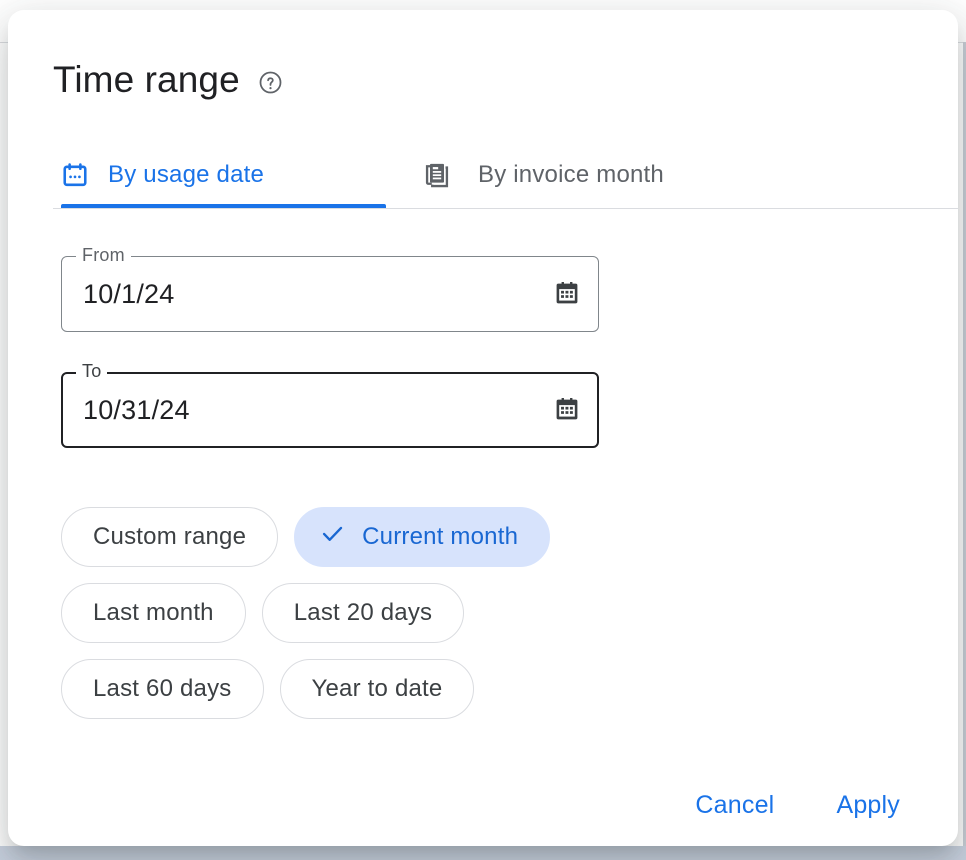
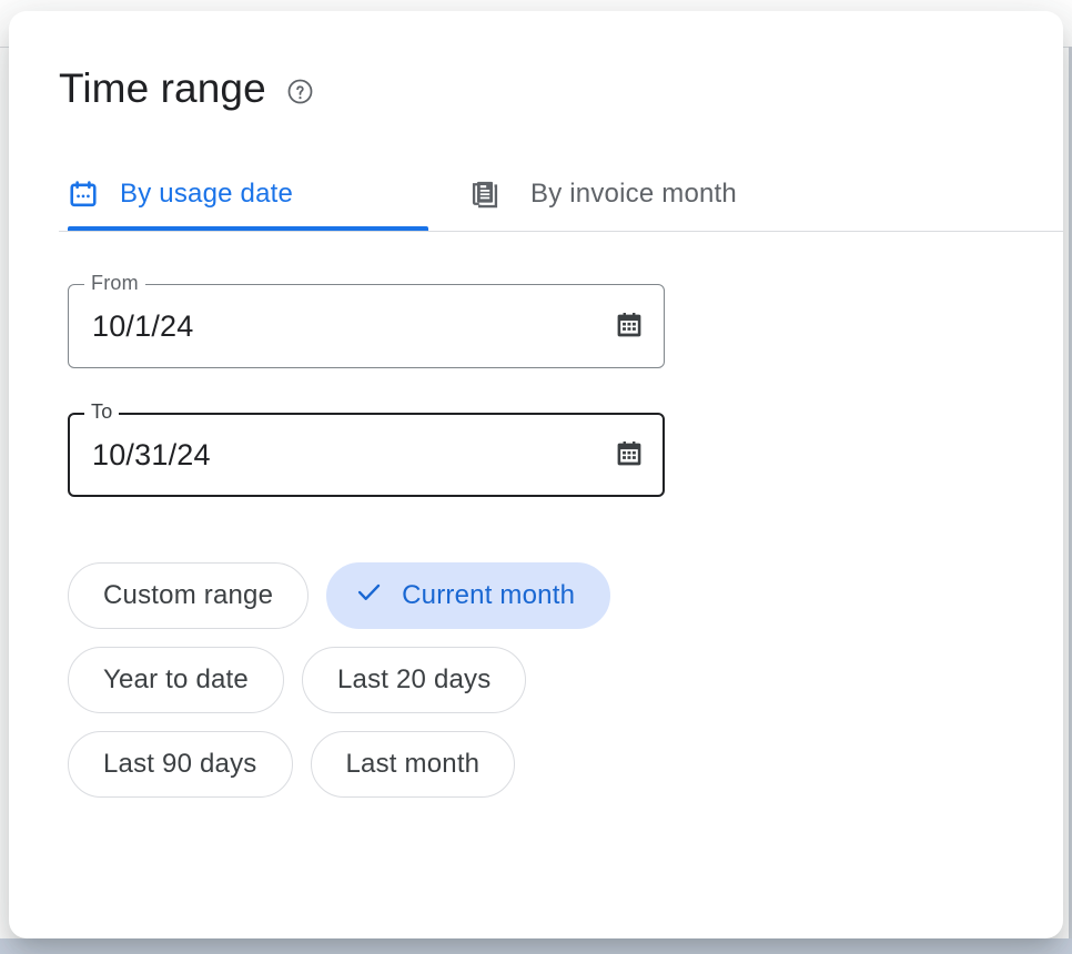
  Time range
  By usage date
  By invoice month
  From
  10/1/24
  To
  10/31/24
  Custom range
  Current month
- Last month
+ Year to date
  Last 20 days
- Last 60 days
+ Last 90 days
- Year to date
+ Last month
- Cancel
- Apply
